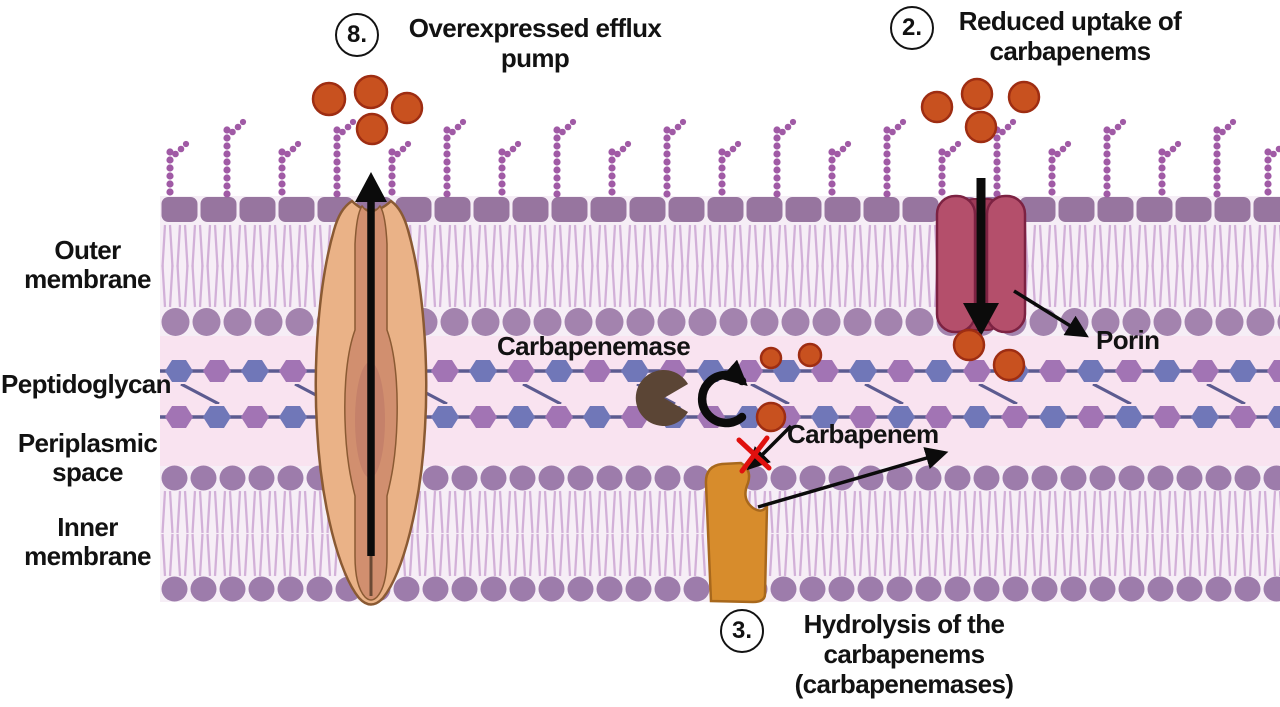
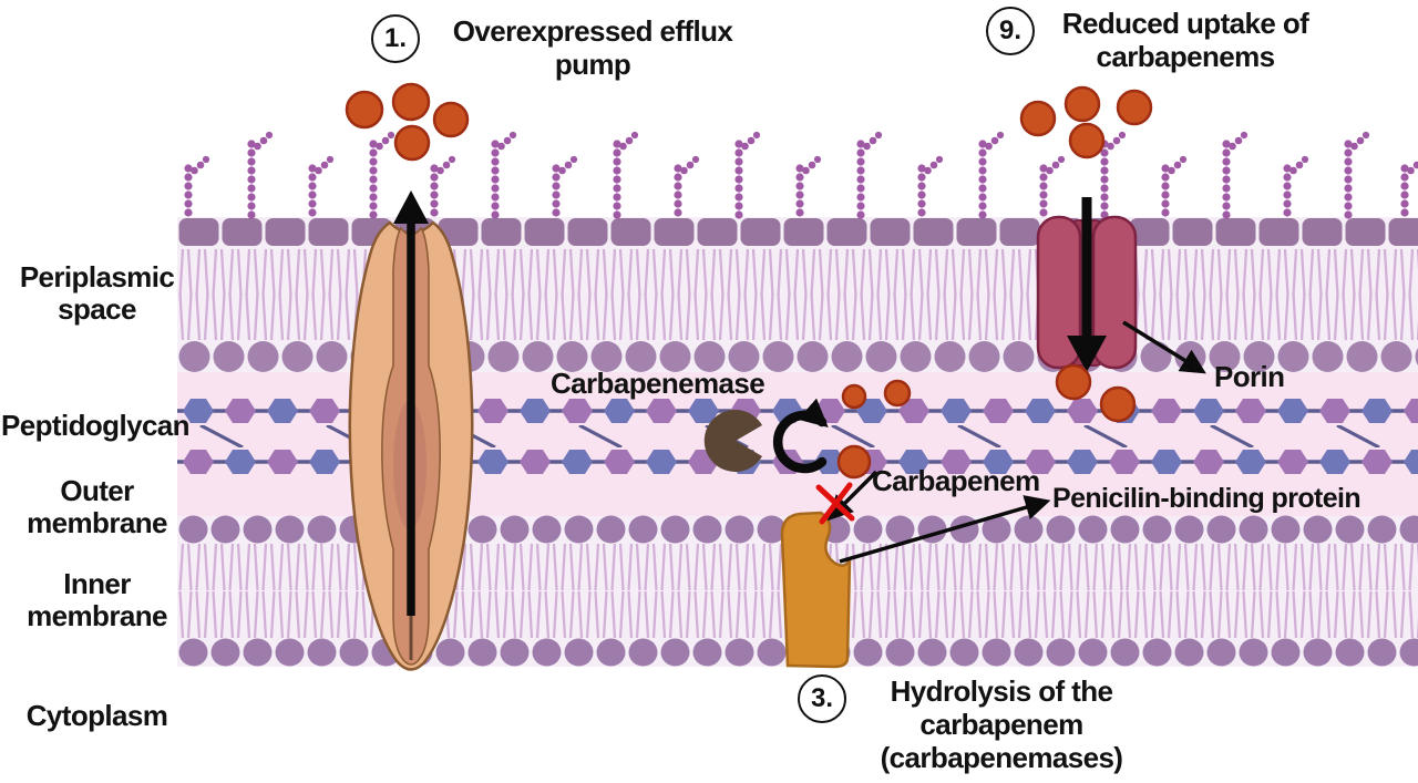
- 8.
+ 1.
  Overexpressed efflux pump
- 2.
+ 9.
  Reduced uptake of carbapenems
  3.
- Hydrolysis of the carbapenems (carbapenemases)
+ Hydrolysis of the carbapenem (carbapenemases)
- Outer membrane
+ Periplasmic space
  Peptidoglycan
- Periplasmic space
+ Outer membrane
  Inner membrane
+ Cytoplasm
  Carbapenemase
  Carbapenem
  Porin
+ Penicilin-binding protein
